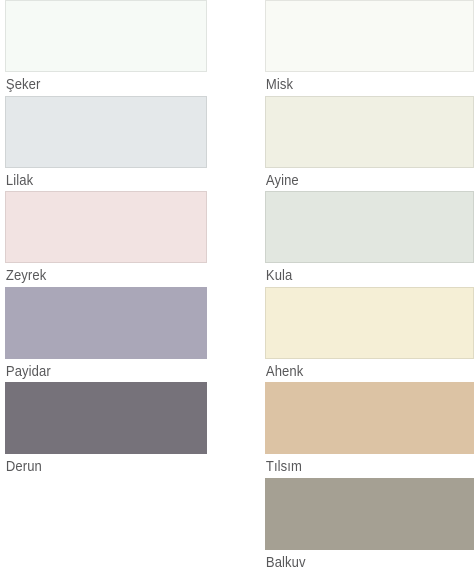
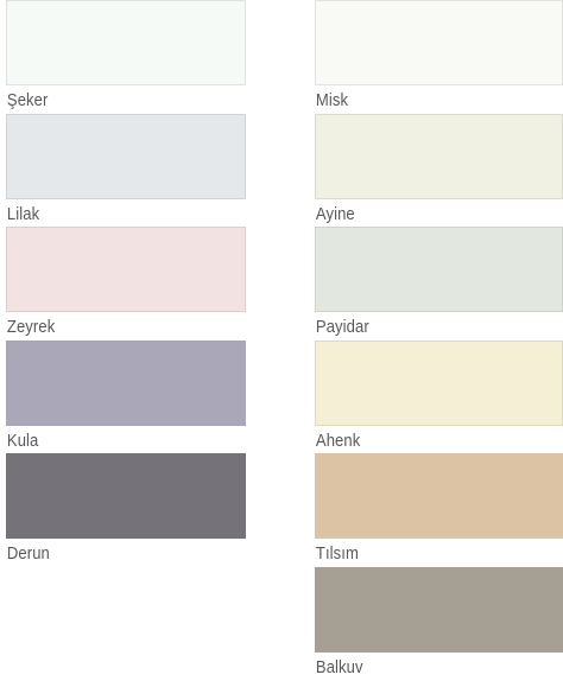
  Şeker
  Lilak
  Zeyrek
- Payidar
+ Kula
  Derun
  Misk
  Ayine
- Kula
+ Payidar
  Ahenk
  Tılsım
  Balkuv
